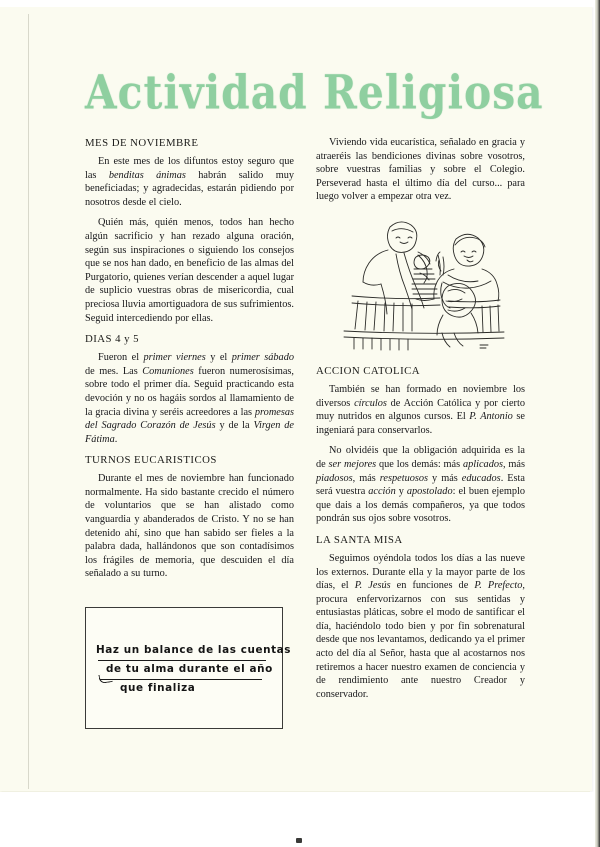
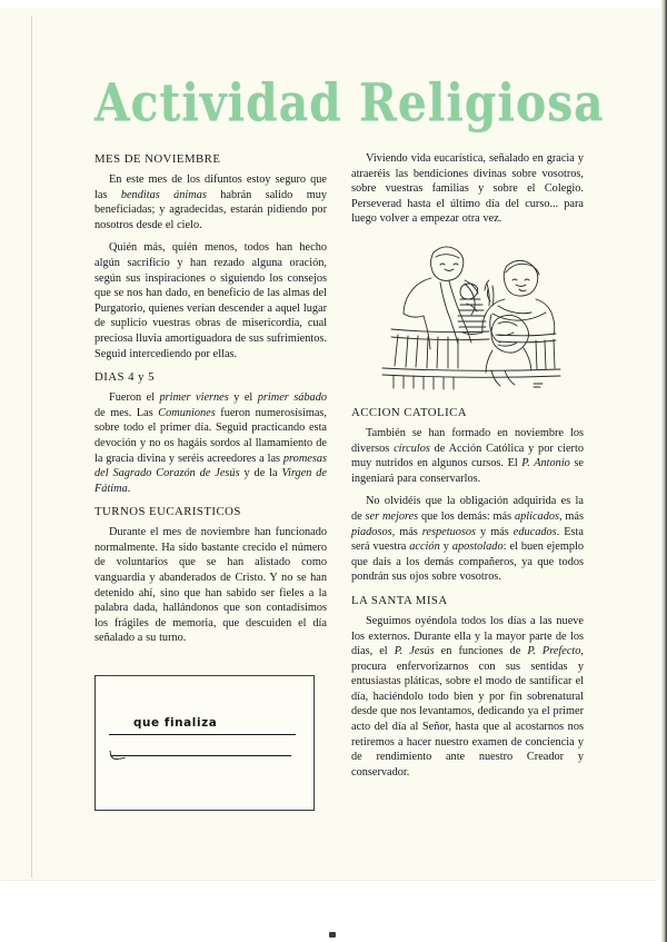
  Actividad Religiosa
  MES DE NOVIEMBRE
  En este mes de los difuntos estoy seguro que las benditas ánimas habrán salido muy beneficiadas; y agradecidas, estarán pidiendo por nosotros desde el cielo.
  Quién más, quién menos, todos han hecho algún sacrificio y han rezado alguna oración, según sus inspiraciones o siguiendo los consejos que se nos han dado, en beneficio de las almas del Purgatorio, quienes verían descender a aquel lugar de suplicio vuestras obras de misericordia, cual preciosa lluvia amortiguadora de sus sufrimientos. Seguid intercediendo por ellas.
  DIAS 4 y 5
  Fueron el primer viernes y el primer sábado de mes. Las Comuniones fueron numerosísimas, sobre todo el primer día. Seguid practicando esta devoción y no os hagáis sordos al llamamiento de la gracia divina y seréis acreedores a las promesas del Sagrado Corazón de Jesús y de la Virgen de Fátima.
  TURNOS EUCARISTICOS
  Durante el mes de noviembre han funcionado normalmente. Ha sido bastante crecido el número de voluntarios que se han alistado como vanguardia y abanderados de Cristo. Y no se han detenido ahí, sino que han sabido ser fieles a la palabra dada, hallándonos que son contadísimos los frágiles de memoria, que descuiden el día señalado a su turno.
- Haz un balance de las cuentas
- de tu alma durante el año
  que finaliza
  Viviendo vida eucarística, señalado en gracia y atraeréis las bendiciones divinas sobre vosotros, sobre vuestras familias y sobre el Colegio. Perseverad hasta el último día del curso... para luego volver a empezar otra vez.
  ACCION CATOLICA
  También se han formado en noviembre los diversos círculos de Acción Católica y por cierto muy nutridos en algunos cursos. El P. Antonio se ingeniará para conservarlos.
  No olvidéis que la obligación adquirida es la de ser mejores que los demás: más aplicados, más piadosos, más respetuosos y más educados. Esta será vuestra acción y apostolado: el buen ejemplo que dais a los demás compañeros, ya que todos pondrán sus ojos sobre vosotros.
  LA SANTA MISA
  Seguimos oyéndola todos los días a las nueve los externos. Durante ella y la mayor parte de los días, el P. Jesús en funciones de P. Prefecto, procura enfervorizarnos con sus sentidas y entusiastas pláticas, sobre el modo de santificar el día, haciéndolo todo bien y por fin sobrenatural desde que nos levantamos, dedicando ya el primer acto del día al Señor, hasta que al acostarnos nos retiremos a hacer nuestro examen de conciencia y de rendimiento ante nuestro Creador y conservador.
